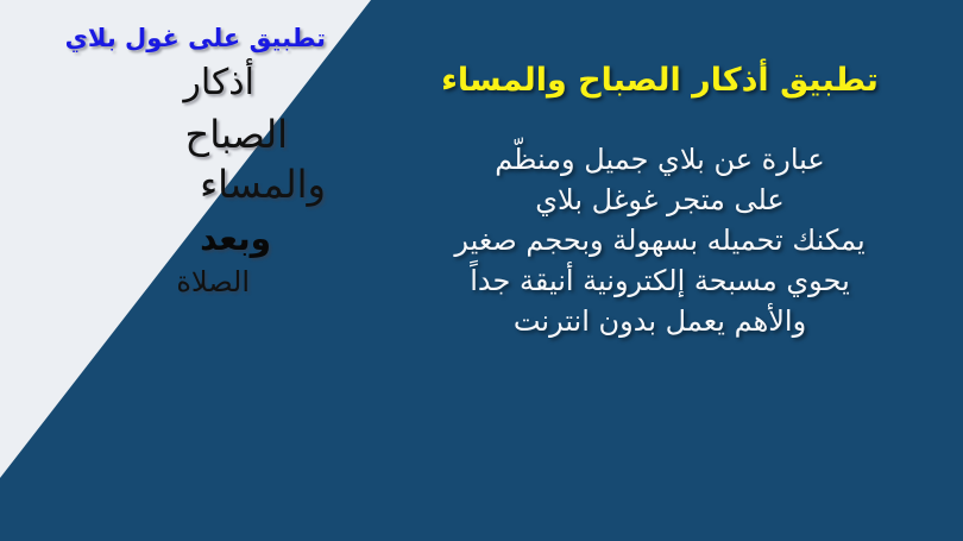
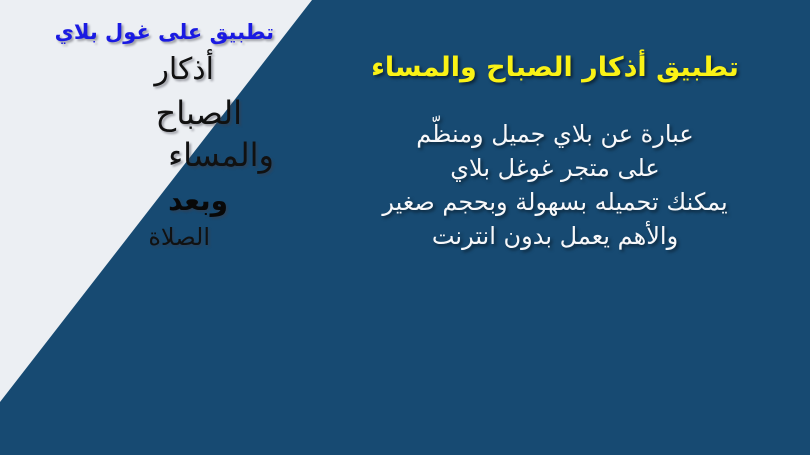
  تطبيق على غول بلاي
  أذكار
  الصباح
  والمساء
  وبعد
  الصلاة
  تطبيق أذكار الصباح والمساء
  عبارة عن بلاي جميل ومنظّم
  على متجر غوغل بلاي
  يمكنك تحميله بسهولة وبحجم صغير
- يحوي مسبحة إلكترونية أنيقة جداً
  والأهم يعمل بدون انترنت
